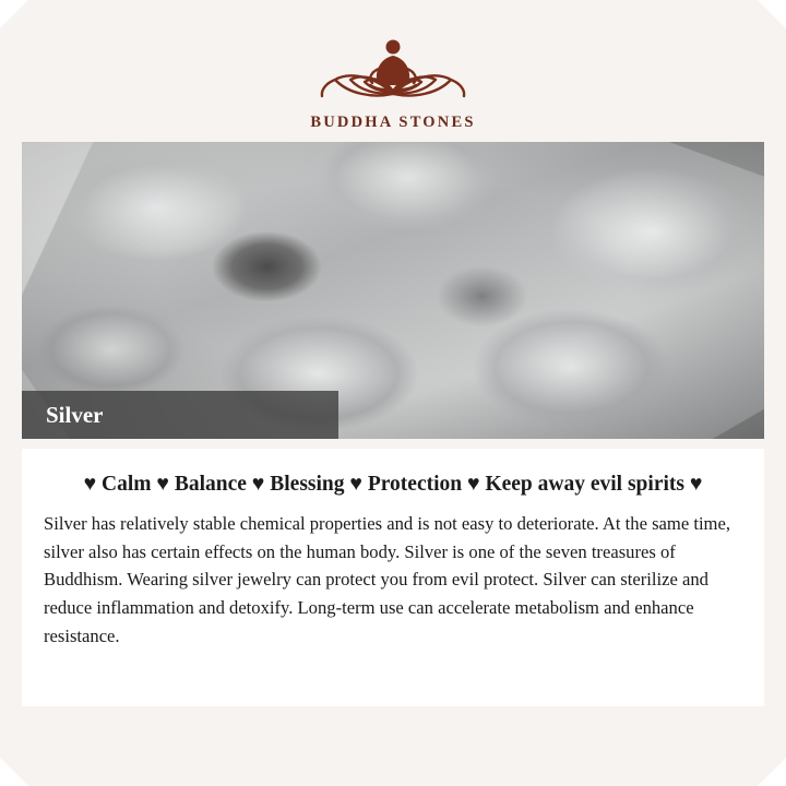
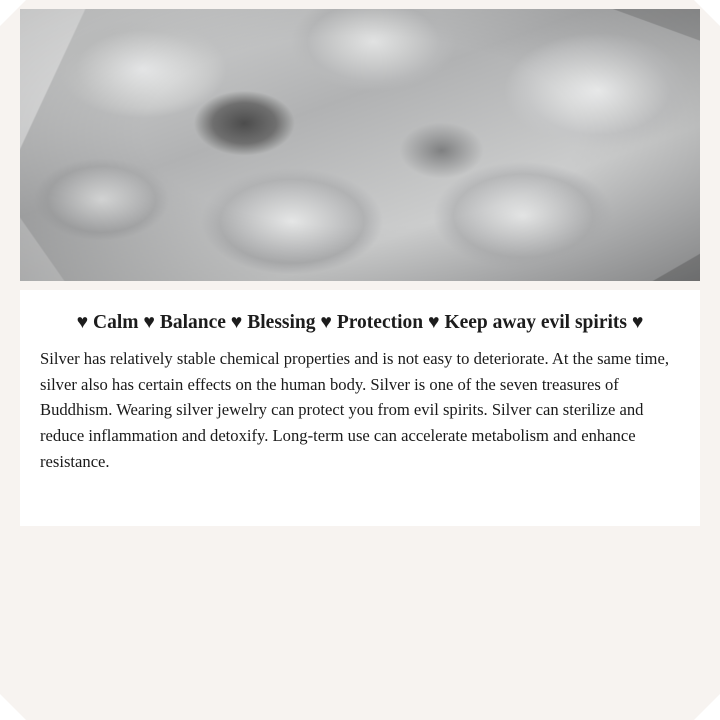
- BUDDHA STONES
- Silver
  ♥ Calm ♥ Balance ♥ Blessing ♥ Protection ♥ Keep away evil spirits ♥
- Silver has relatively stable chemical properties and is not easy to deteriorate. At the same time, silver also has certain effects on the human body. Silver is one of the seven treasures of Buddhism. Wearing silver jewelry can protect you from evil protect. Silver can sterilize and reduce inflammation and detoxify. Long-term use can accelerate metabolism and enhance resistance.
+ Silver has relatively stable chemical properties and is not easy to deteriorate. At the same time, silver also has certain effects on the human body. Silver is one of the seven treasures of Buddhism. Wearing silver jewelry can protect you from evil spirits. Silver can sterilize and reduce inflammation and detoxify. Long-term use can accelerate metabolism and enhance resistance.
